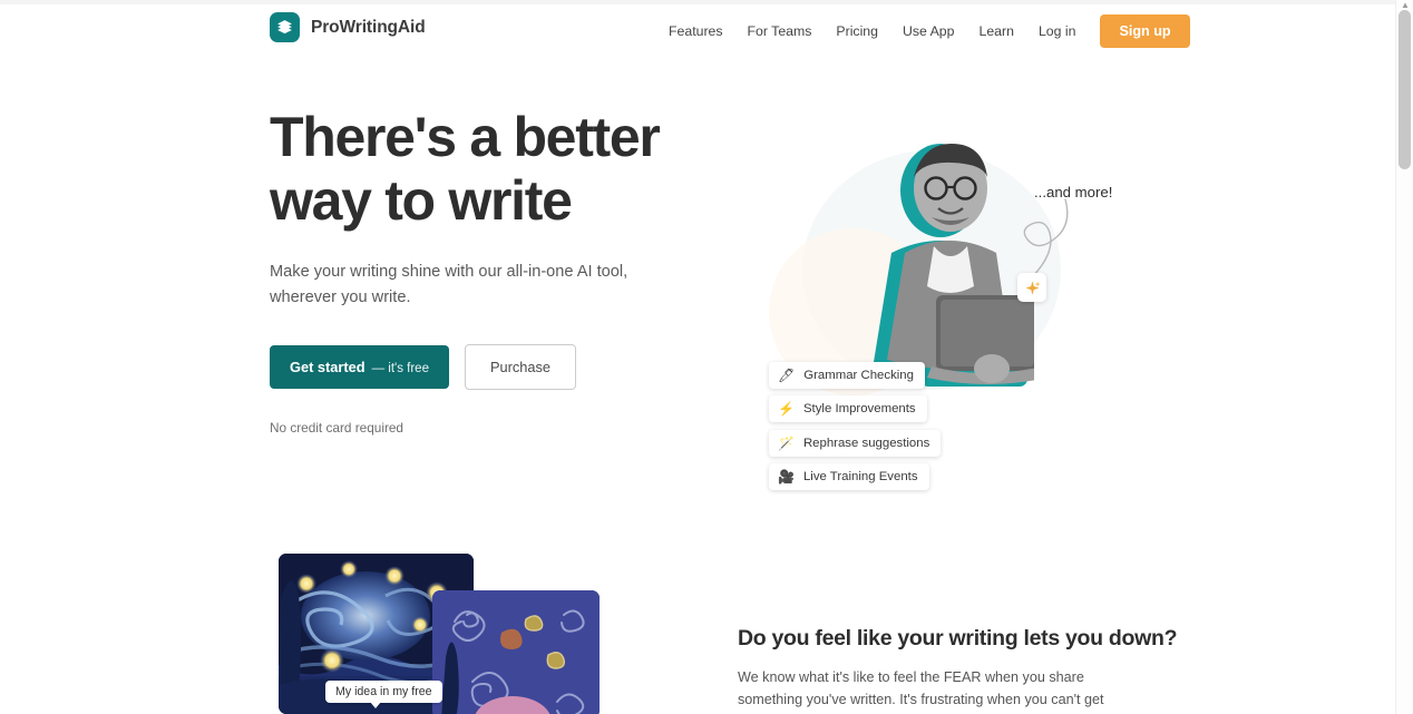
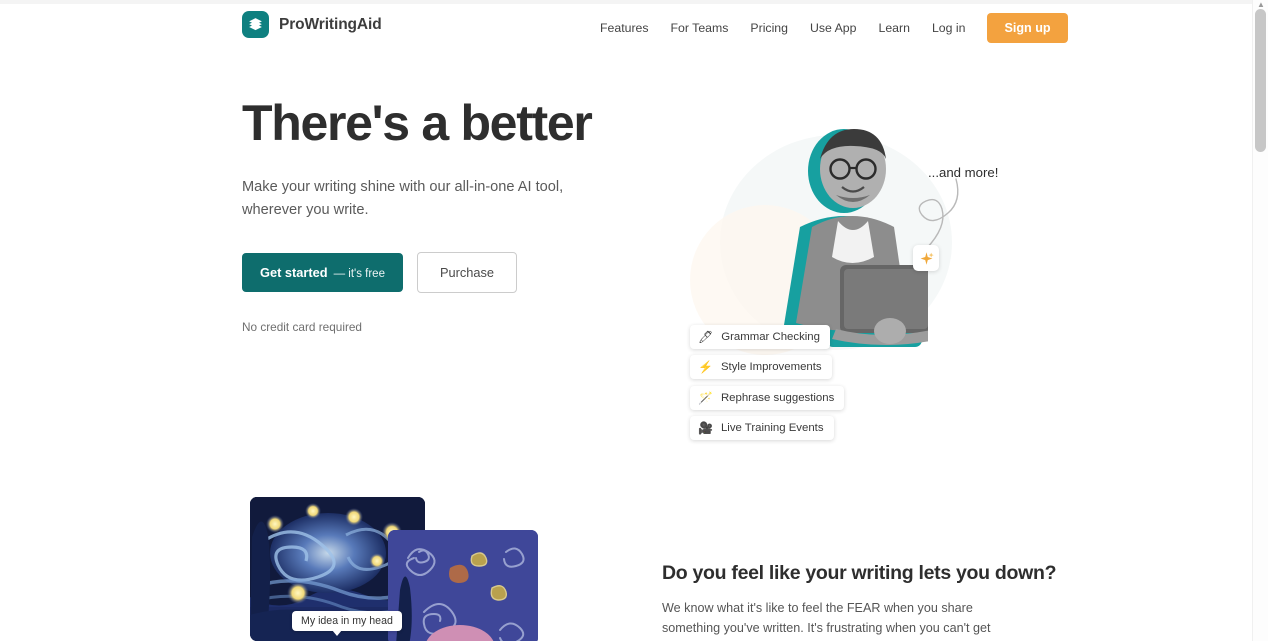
  ProWritingAid
  Features
  For Teams
  Pricing
  Use App
  Learn
  Log in
  Sign up
  There's a better
- way to write
  Make your writing shine with our all-in-one AI tool, wherever you write.
  Get started
  — it's free
  Purchase
  No credit card required
  ...and more!
  🖊
  Grammar Checking
  ⚡
  Style Improvements
  🪄
  Rephrase suggestions
  🎥
  Live Training Events
- My idea in my free
+ My idea in my head
  Do you feel like your writing lets you down?
  We know what it's like to feel the FEAR when you share something you've written. It's frustrating when you can't get
  ▲
